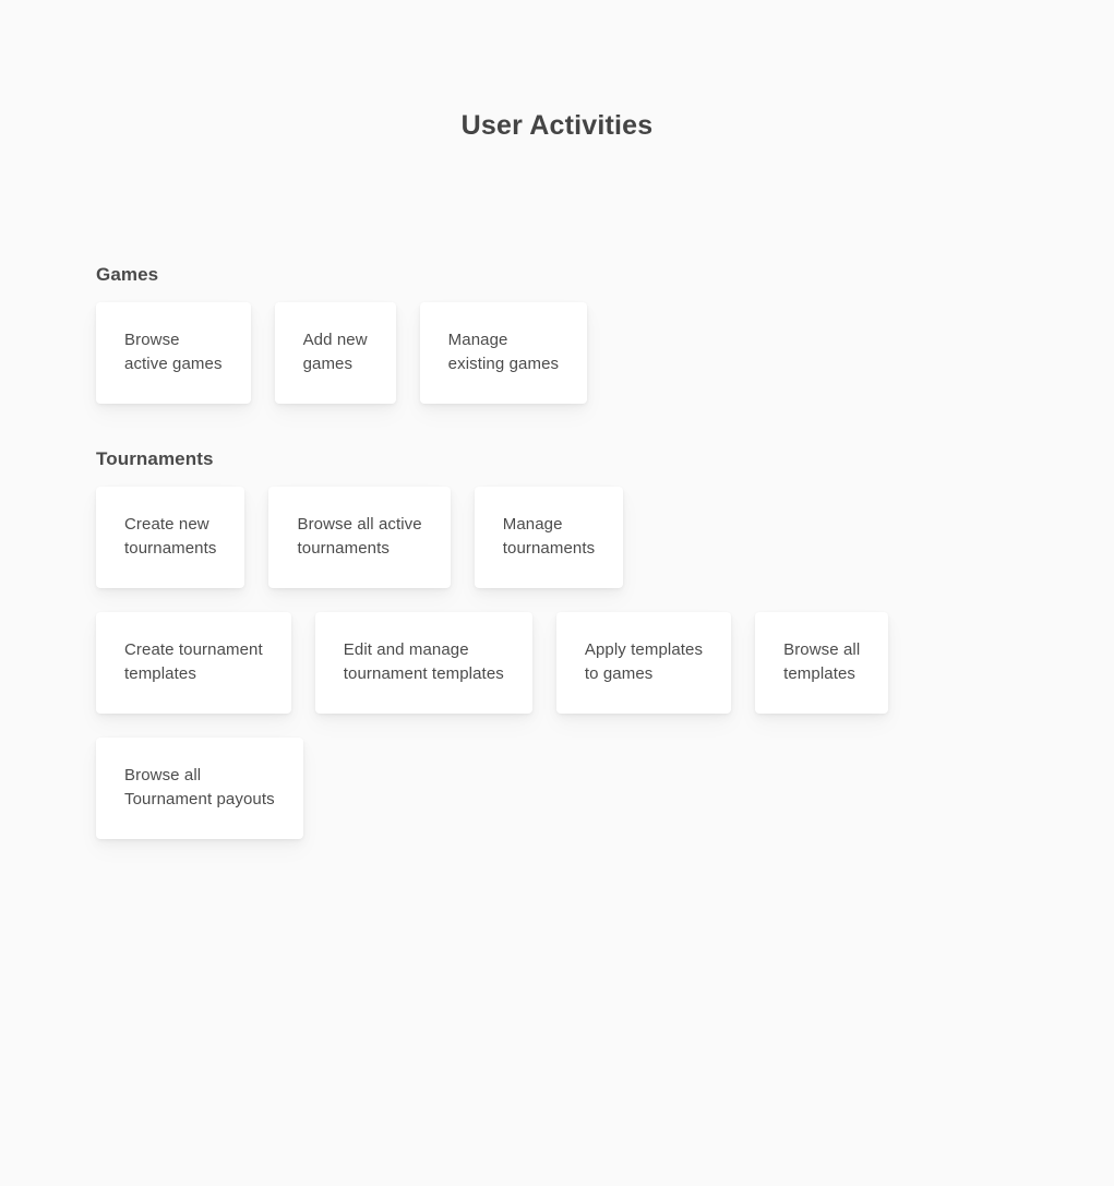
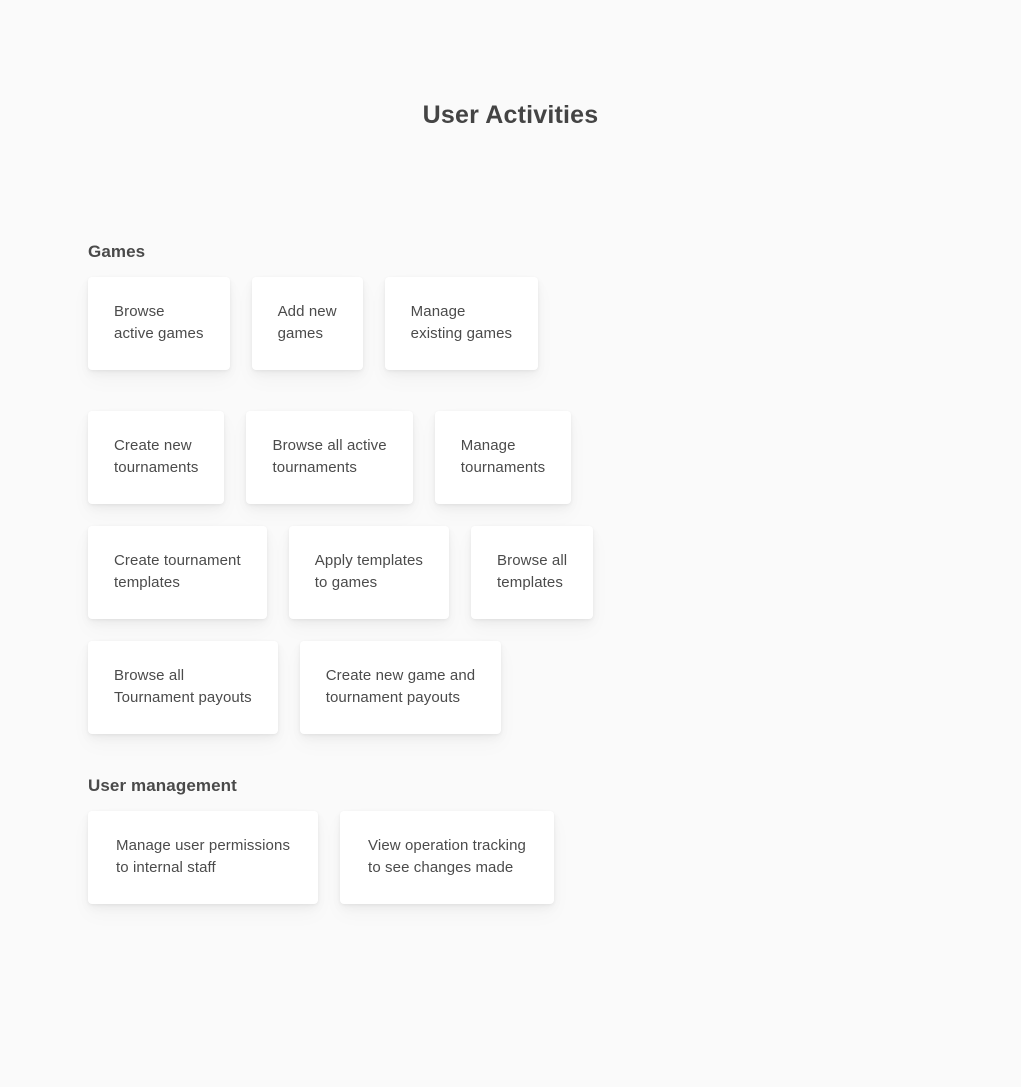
  User Activities
  Games
  Browse
  active games
  Add new
  games
  Manage
  existing games
- Tournaments
  Create new
  tournaments
  Browse all active
  tournaments
  Manage
  tournaments
  Create tournament
  templates
- Edit and manage
- tournament templates
  Apply templates
  to games
  Browse all
  templates
  Browse all
  Tournament payouts
+ Create new game and
+ tournament payouts
+ User management
+ Manage user permissions
+ to internal staff
+ View operation tracking
+ to see changes made
